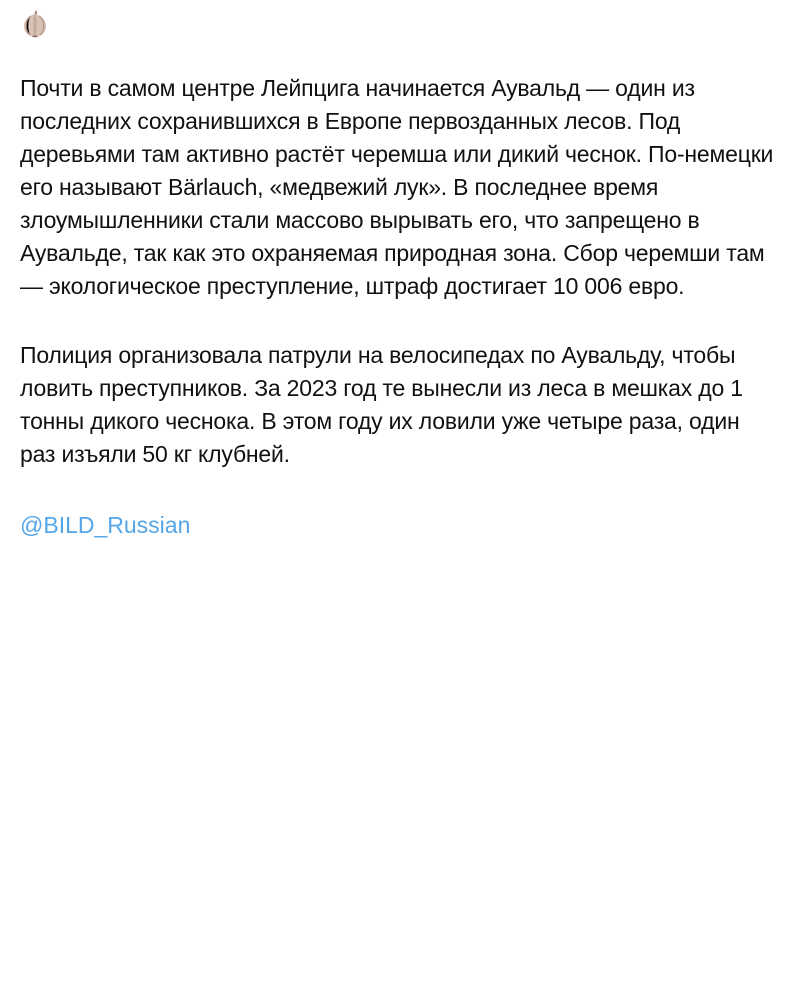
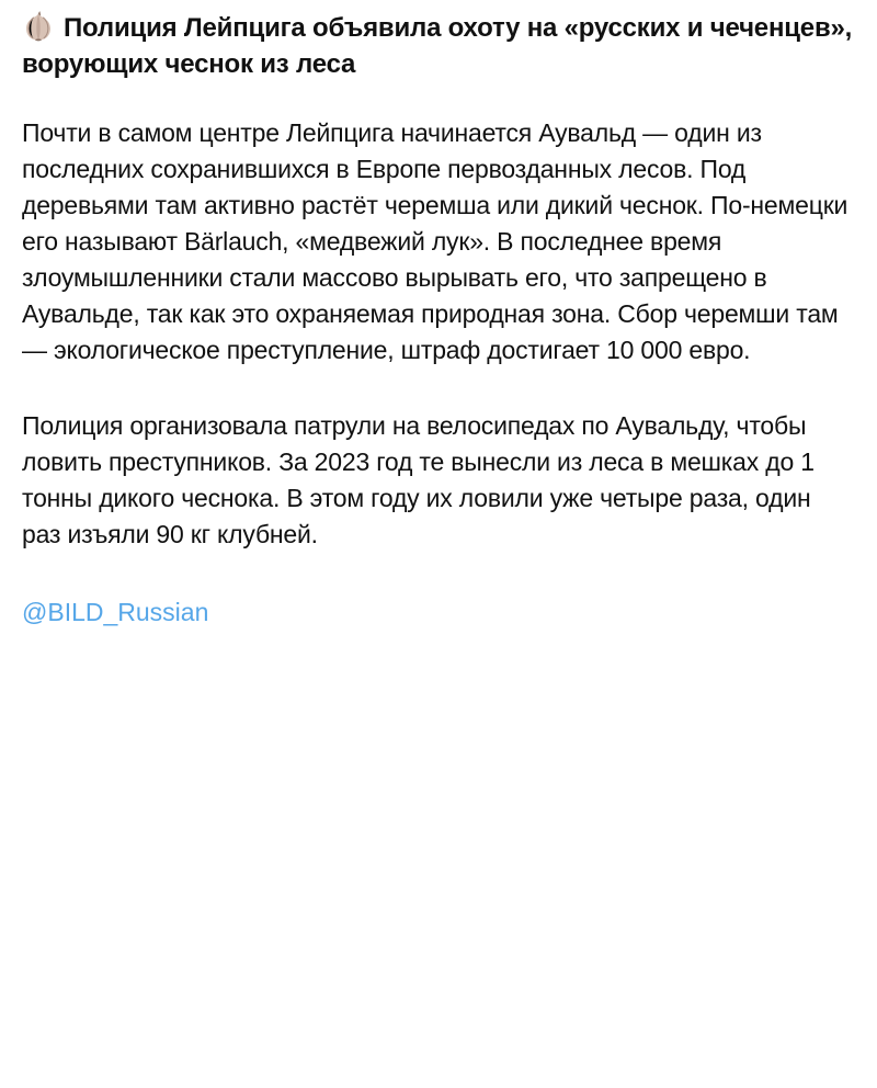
+ Полиция Лейпцига объявила охоту на «русских и чеченцев», ворующих чеснок из леса
- Почти в самом центре Лейпцига начинается Аувальд — один из последних сохранившихся в Европе первозданных лесов. Под деревьями там активно растёт черемша или дикий чеснок. По-немецки его называют Bärlauch, «медвежий лук». В последнее время злоумышленники стали массово вырывать его, что запрещено в Аувальде, так как это охраняемая природная зона. Сбор черемши там — экологическое преступление, штраф достигает 10 006 евро.
+ Почти в самом центре Лейпцига начинается Аувальд — один из последних сохранившихся в Европе первозданных лесов. Под деревьями там активно растёт черемша или дикий чеснок. По-немецки его называют Bärlauch, «медвежий лук». В последнее время злоумышленники стали массово вырывать его, что запрещено в Аувальде, так как это охраняемая природная зона. Сбор черемши там — экологическое преступление, штраф достигает 10 000 евро.
- Полиция организовала патрули на велосипедах по Аувальду, чтобы ловить преступников. За 2023 год те вынесли из леса в мешках до 1 тонны дикого чеснока. В этом году их ловили уже четыре раза, один раз изъяли 50 кг клубней.
+ Полиция организовала патрули на велосипедах по Аувальду, чтобы ловить преступников. За 2023 год те вынесли из леса в мешках до 1 тонны дикого чеснока. В этом году их ловили уже четыре раза, один раз изъяли 90 кг клубней.
  @BILD_Russian
